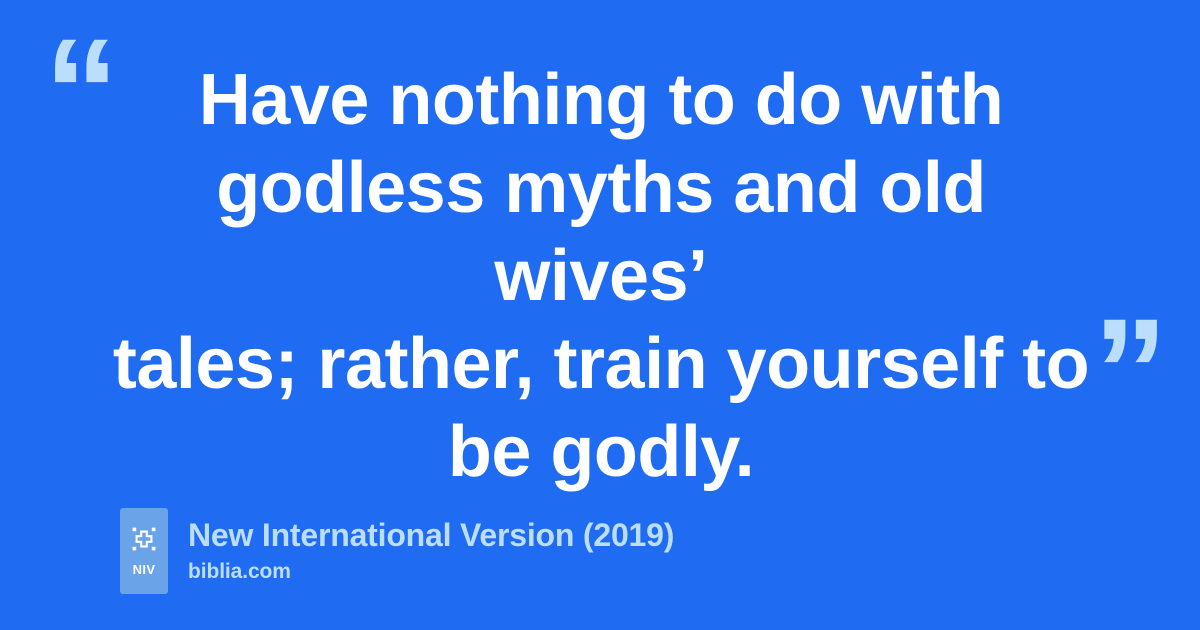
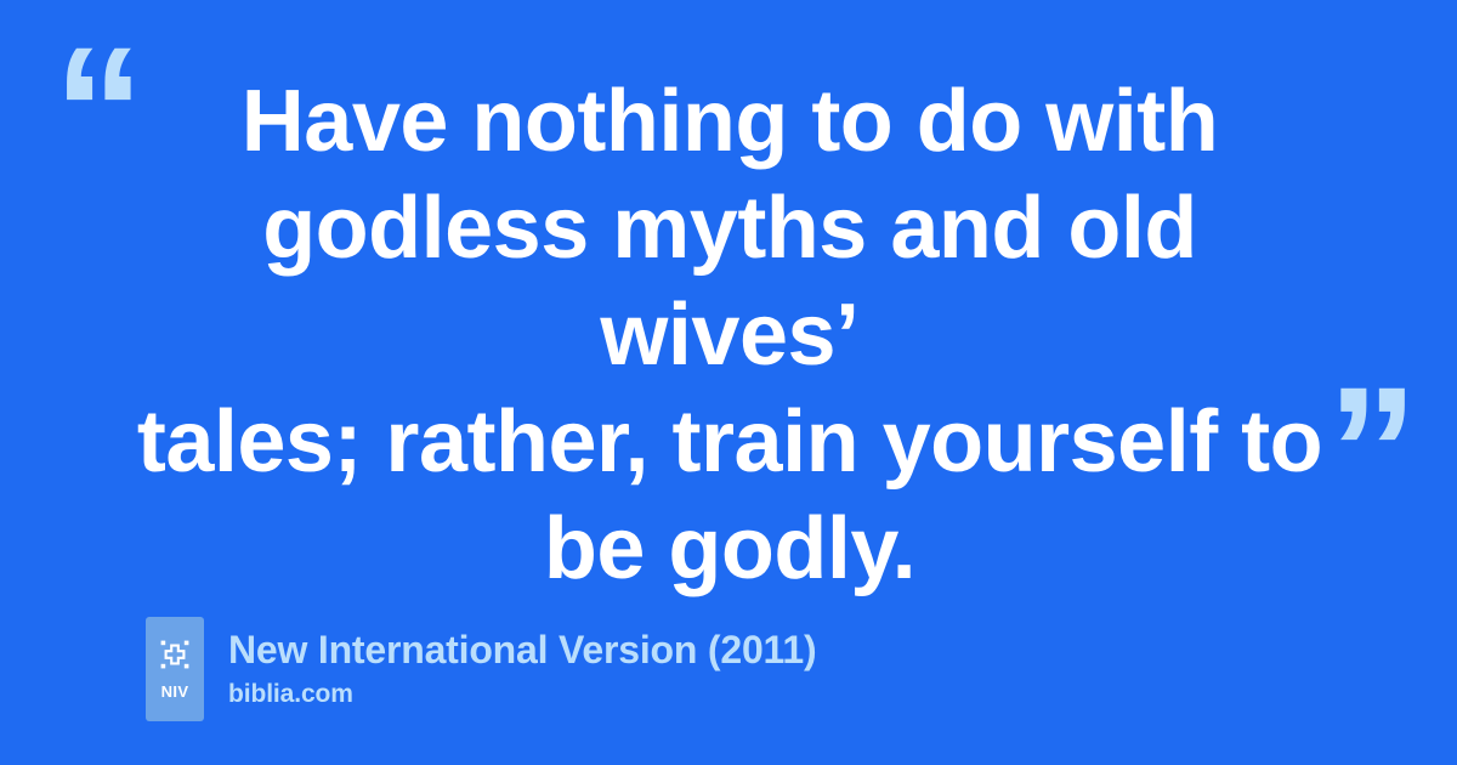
  “
  Have nothing to do with
  godless myths and old wives’
  tales; rather, train yourself to
  be godly.
  ”
  NIV
- New International Version (2019)
+ New International Version (2011)
  biblia.com
